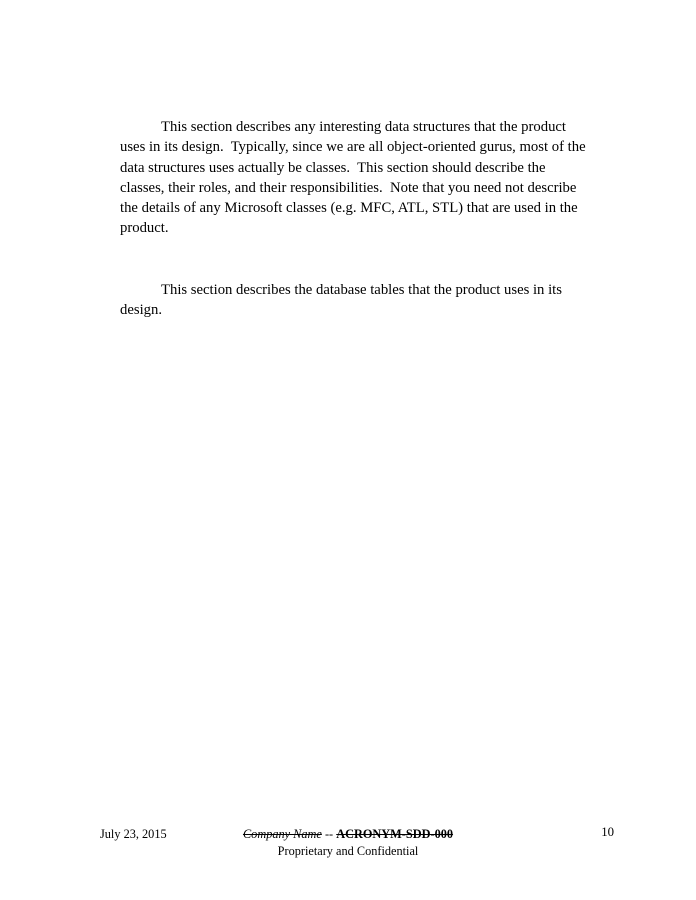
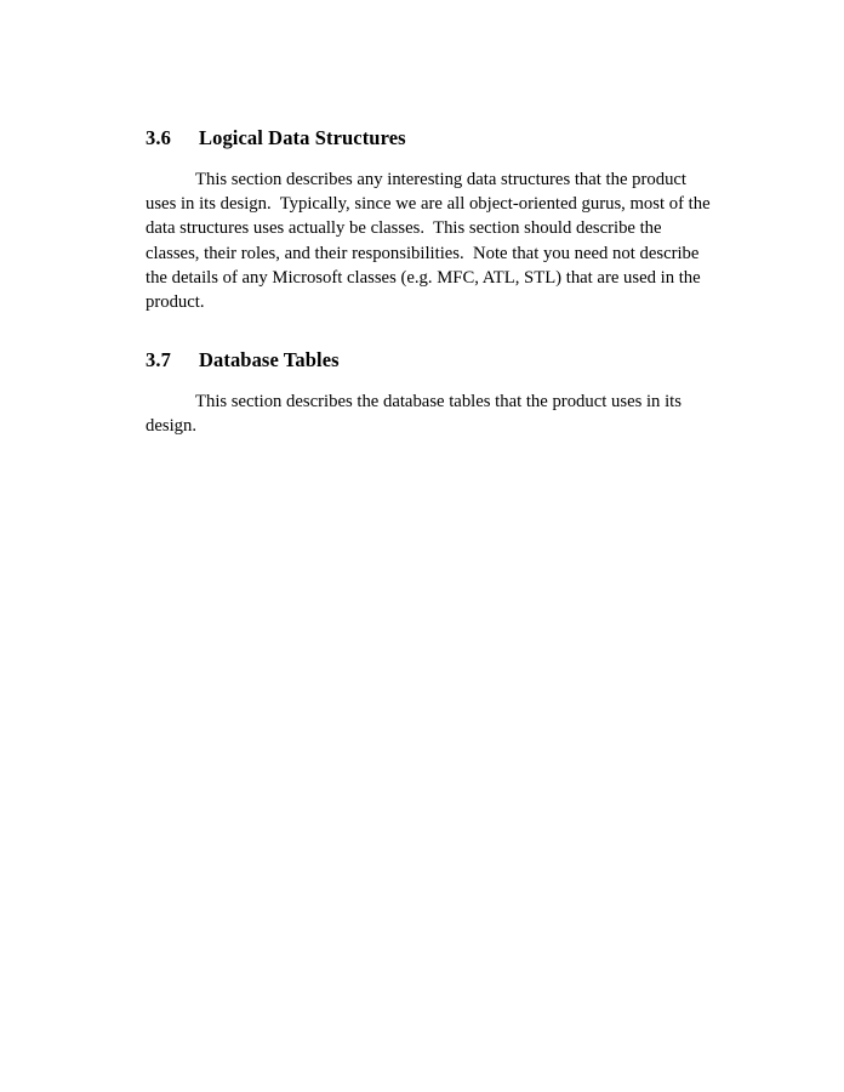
+ 3.6
+ Logical Data Structures
  This section describes any interesting data structures that the product uses in its design. Typically, since we are all object-oriented gurus, most of the data structures uses actually be classes. This section should describe the classes, their roles, and their responsibilities. Note that you need not describe the details of any Microsoft classes (e.g. MFC, ATL, STL) that are used in the product.
+ 3.7
+ Database Tables
  This section describes the database tables that the product uses in its design.
- July 23, 2015
- Company Name -- ACRONYM-SDD-000
- 10
- Proprietary and Confidential
